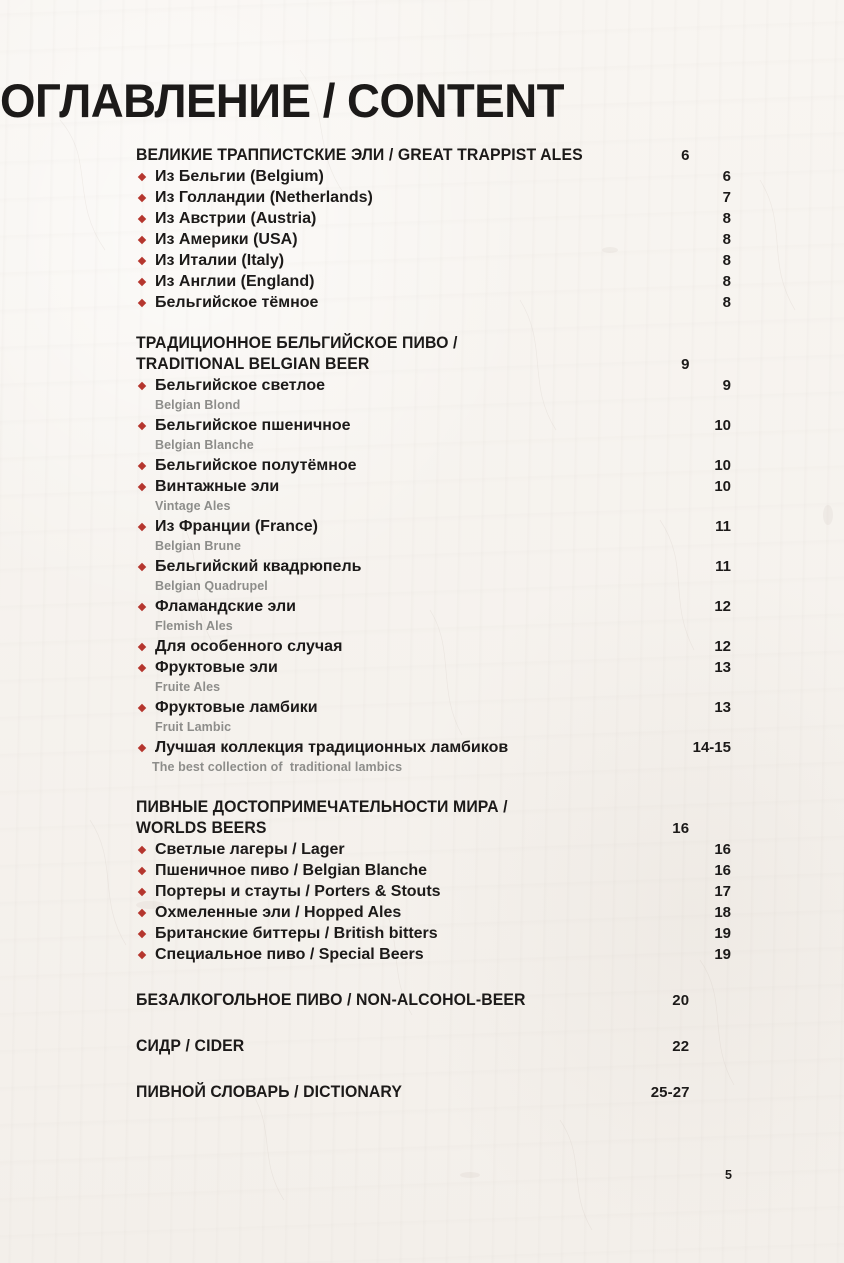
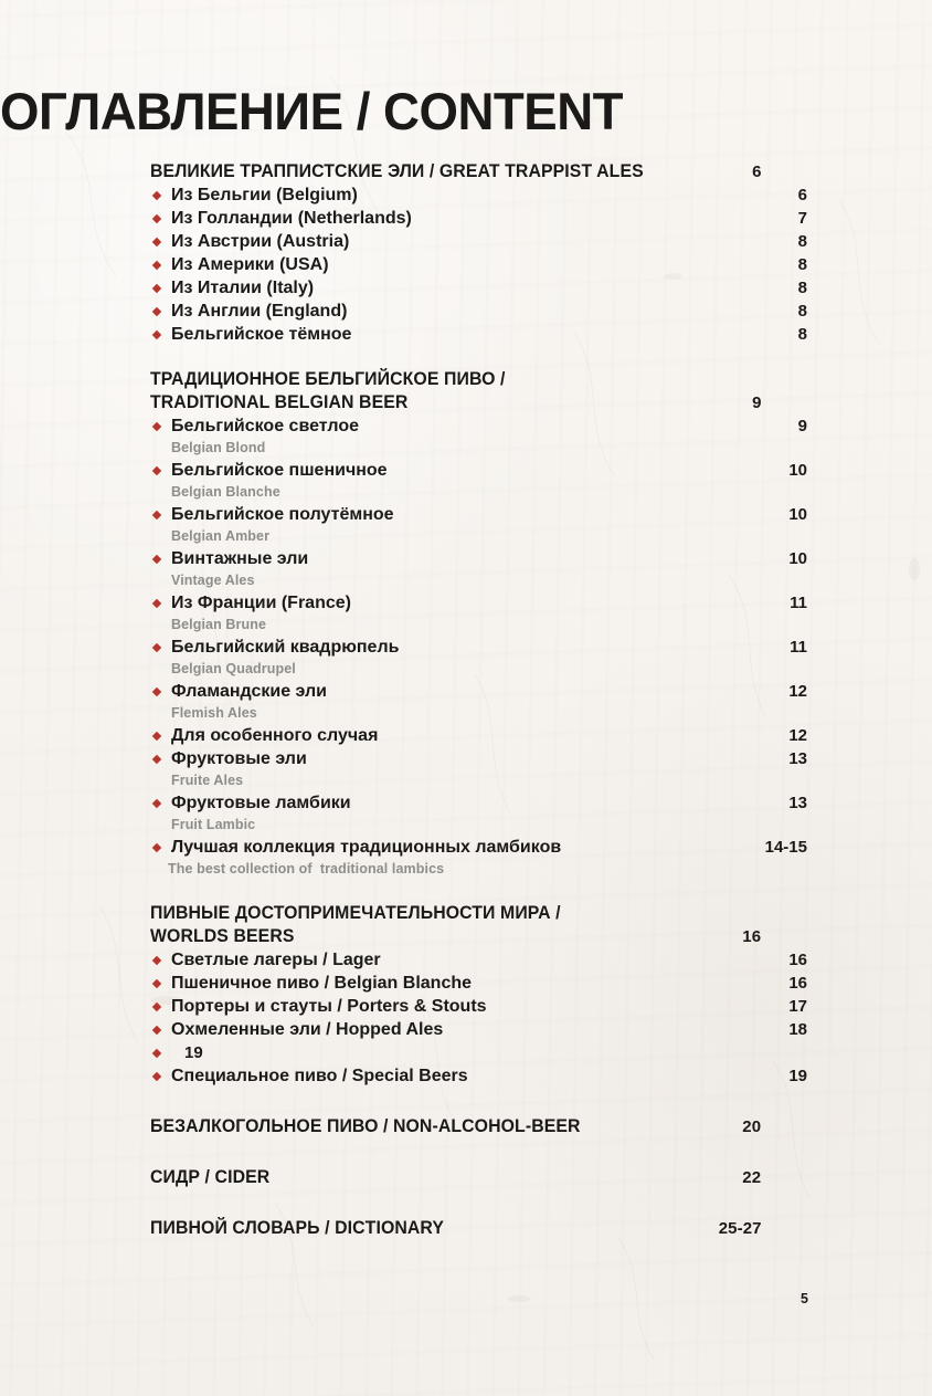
  ОГЛАВЛЕНИЕ / CONTENT
  ВЕЛИКИЕ ТРАППИСТСКИЕ ЭЛИ / GREAT TRAPPIST ALES
  6
  Из Бельгии (Belgium)
  6
  Из Голландии (Netherlands)
  7
  Из Австрии (Austria)
  8
  Из Америки (USA)
  8
  Из Италии (Italy)
  8
  Из Англии (England)
  8
  Бельгийское тёмное
  8
  ТРАДИЦИОННОЕ БЕЛЬГИЙСКОЕ ПИВО /
  TRADITIONAL BELGIAN BEER
  9
  Бельгийское светлое
  9
  Belgian Blond
  Бельгийское пшеничное
  10
  Belgian Blanche
  Бельгийское полутёмное
  10
+ Belgian Amber
  Винтажные эли
  10
  Vintage Ales
  Из Франции (France)
  11
  Belgian Brune
  Бельгийский квадрюпель
  11
  Belgian Quadrupel
  Фламандские эли
  12
  Flemish Ales
  Для особенного случая
  12
  Фруктовые эли
  13
  Fruite Ales
  Фруктовые ламбики
  13
  Fruit Lambic
  Лучшая коллекция традиционных ламбиков
  14-15
  The best collection of traditional lambics
  ПИВНЫЕ ДОСТОПРИМЕЧАТЕЛЬНОСТИ МИРА /
  WORLDS BEERS
  16
  Светлые лагеры / Lager
  16
  Пшеничное пиво / Belgian Blanche
  16
  Портеры и стауты / Porters & Stouts
  17
  Охмеленные эли / Hopped Ales
  18
- Британские биттеры / British bitters
  19
  Специальное пиво / Special Beers
  19
  БЕЗАЛКОГОЛЬНОЕ ПИВО / NON-ALCOHOL-BEER
  20
  СИДР / CIDER
  22
  ПИВНОЙ СЛОВАРЬ / DICTIONARY
  25-27
  5
